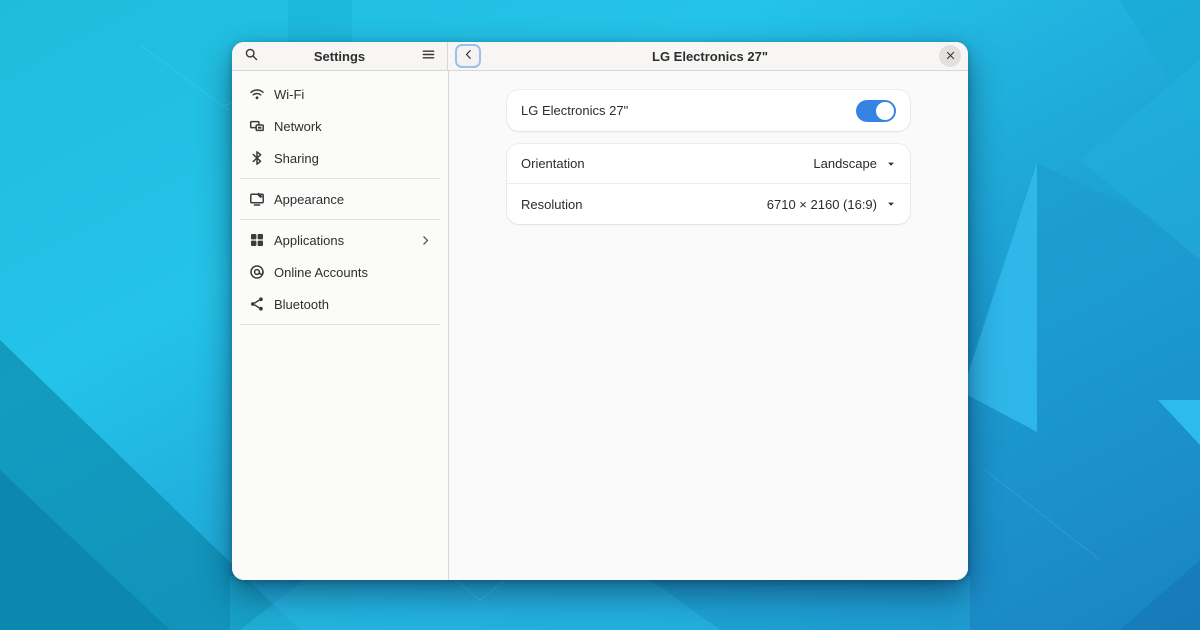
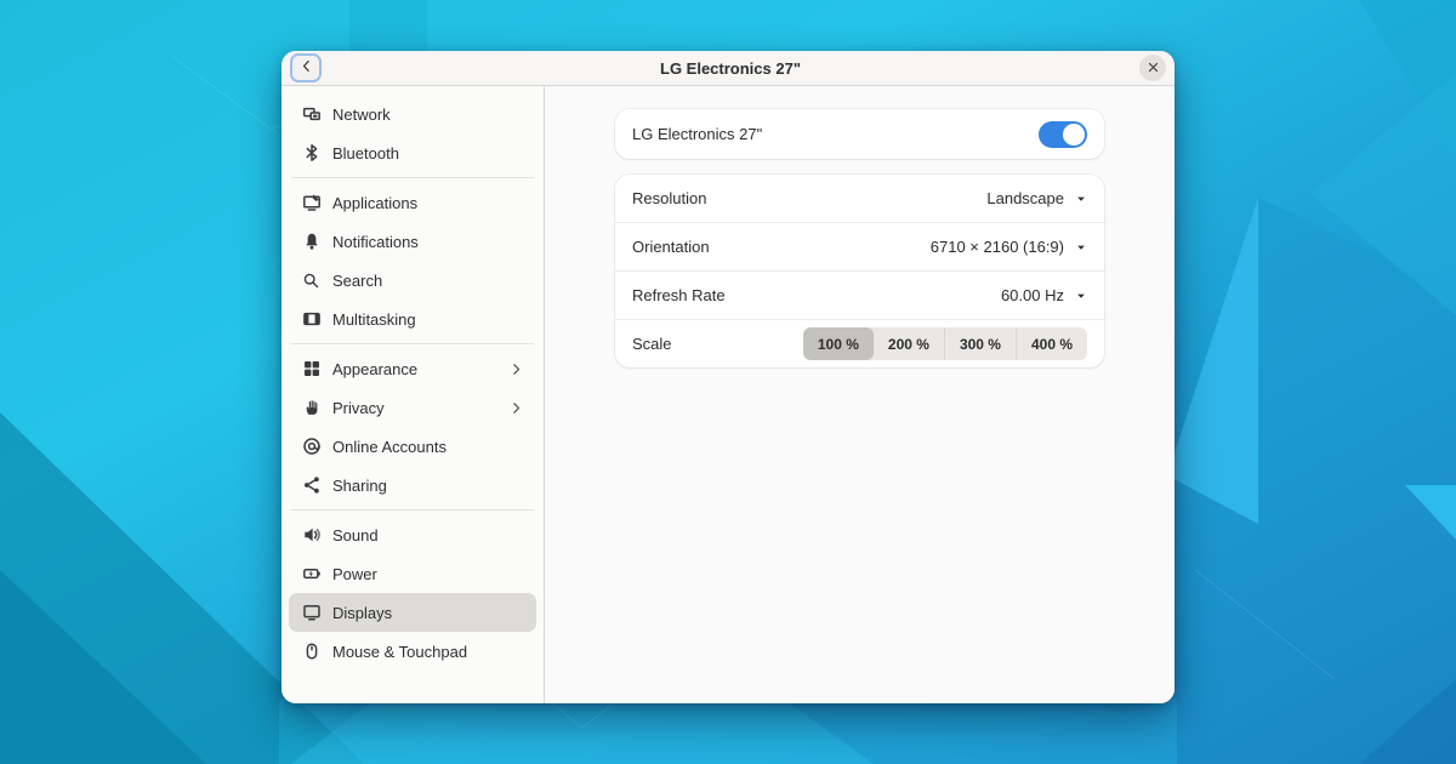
- Settings
  LG Electronics 27"
- Wi-Fi
  Network
- Sharing
+ Bluetooth
- Appearance
+ Applications
+ Notifications
+ Search
+ Multitasking
- Applications
+ Appearance
+ Privacy
  Online Accounts
- Bluetooth
+ Sharing
+ Sound
+ Power
+ Displays
+ Mouse & Touchpad
  LG Electronics 27"
- Orientation
+ Resolution
  Landscape
- Resolution
+ Orientation
  6710 × 2160 (16:9)
+ Refresh Rate
+ 60.00 Hz
+ Scale
+ 100 %
+ 200 %
+ 300 %
+ 400 %
